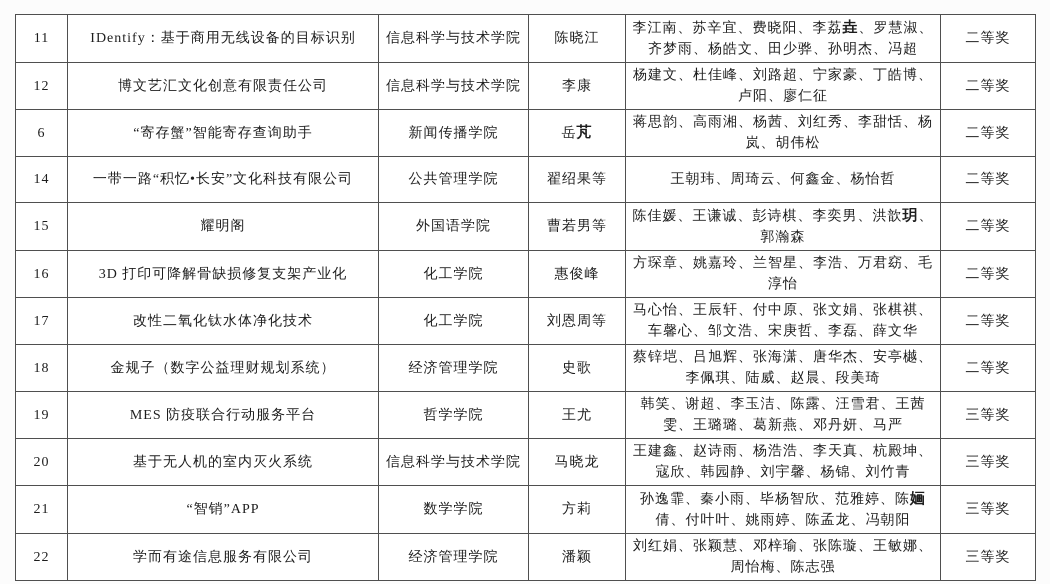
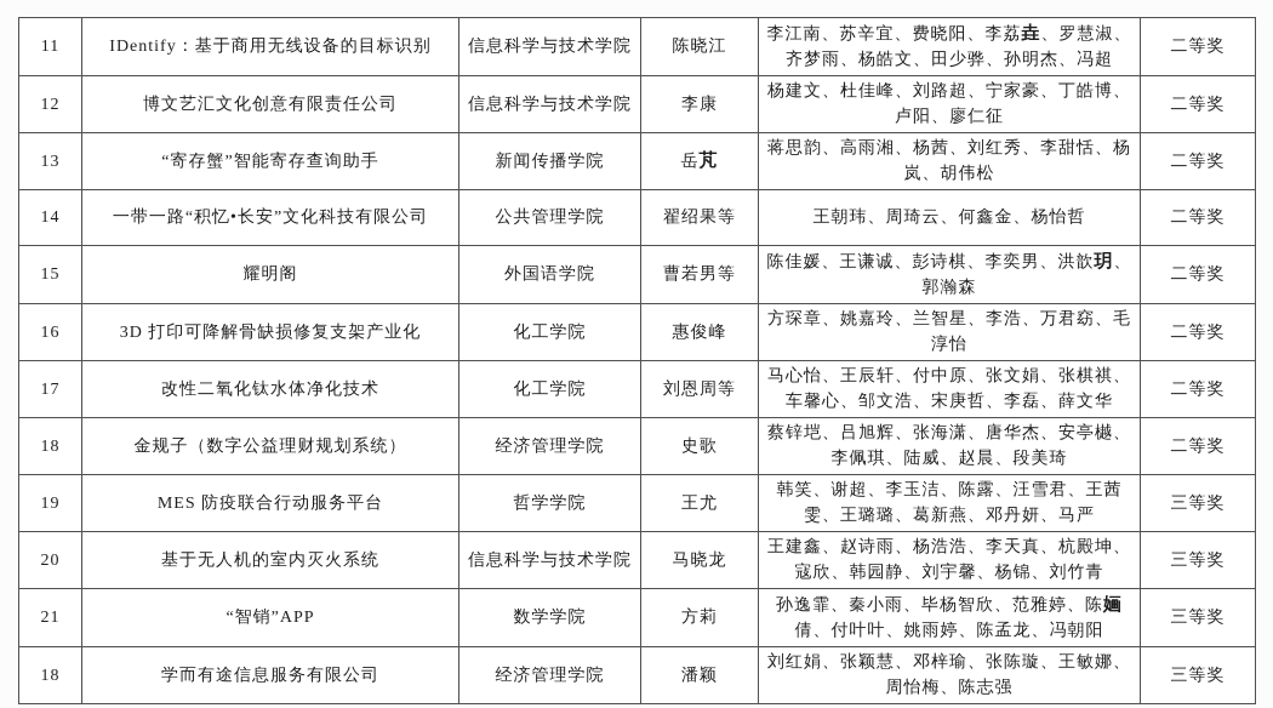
  11	IDentify：基于商用无线设备的目标识别	信息科学与技术学院	陈晓江	李江南、苏辛宜、费晓阳、李荔垚、罗慧淑、齐梦雨、杨皓文、田少骅、孙明杰、冯超	二等奖
  12	博文艺汇文化创意有限责任公司	信息科学与技术学院	李康	杨建文、杜佳峰、刘路超、宁家豪、丁皓博、卢阳、廖仁征	二等奖
- 6	“寄存蟹”智能寄存查询助手	新闻传播学院	岳芃	蒋思韵、高雨湘、杨茜、刘红秀、李甜恬、杨岚、胡伟松	二等奖
+ 13	“寄存蟹”智能寄存查询助手	新闻传播学院	岳芃	蒋思韵、高雨湘、杨茜、刘红秀、李甜恬、杨岚、胡伟松	二等奖
  14	一带一路“积忆•长安”文化科技有限公司	公共管理学院	翟绍果等	王朝玮、周琦云、何鑫金、杨怡哲	二等奖
  15	耀明阁	外国语学院	曹若男等	陈佳媛、王谦诚、彭诗棋、李奕男、洪歆玥、郭瀚森	二等奖
  16	3D 打印可降解骨缺损修复支架产业化	化工学院	惠俊峰	方琛章、姚嘉玲、兰智星、李浩、万君窈、毛淳怡	二等奖
  17	改性二氧化钛水体净化技术	化工学院	刘恩周等	马心怡、王辰轩、付中原、张文娟、张棋祺、车馨心、邹文浩、宋庚哲、李磊、薛文华	二等奖
  18	金规子（数字公益理财规划系统）	经济管理学院	史歌	蔡锌垲、吕旭辉、张海潇、唐华杰、安亭樾、李佩琪、陆威、赵晨、段美琦	二等奖
  19	MES 防疫联合行动服务平台	哲学学院	王尤	韩笑、谢超、李玉洁、陈露、汪雪君、王茜雯、王璐璐、葛新燕、邓丹妍、马严	三等奖
  20	基于无人机的室内灭火系统	信息科学与技术学院	马晓龙	王建鑫、赵诗雨、杨浩浩、李天真、杭殿坤、寇欣、韩园静、刘宇馨、杨锦、刘竹青	三等奖
  21	“智销”APP	数学学院	方莉	孙逸霏、秦小雨、毕杨智欣、范雅婷、陈婳倩、付叶叶、姚雨婷、陈孟龙、冯朝阳	三等奖
- 22	学而有途信息服务有限公司	经济管理学院	潘颖	刘红娟、张颖慧、邓梓瑜、张陈璇、王敏娜、周怡梅、陈志强	三等奖
+ 18	学而有途信息服务有限公司	经济管理学院	潘颖	刘红娟、张颖慧、邓梓瑜、张陈璇、王敏娜、周怡梅、陈志强	三等奖
